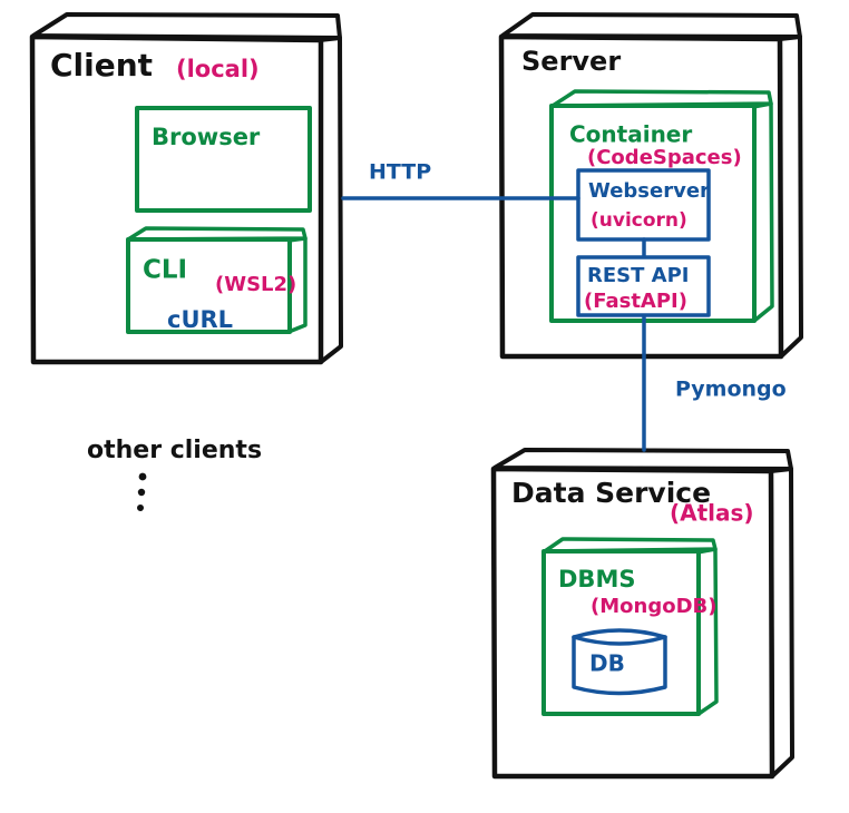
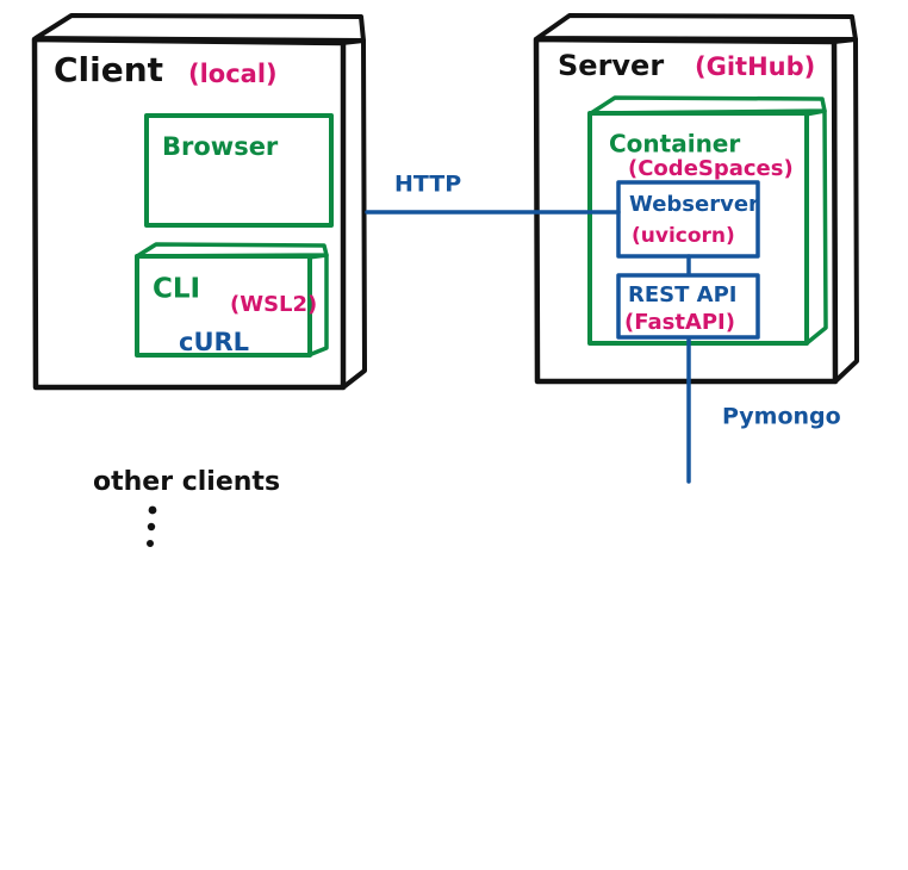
  Client
  (local)
  Browser
  CLI
  (WSL2)
  cURL
  Server
+ (GitHub)
  Container
  (CodeSpaces)
  Webserver
  (uvicorn)
  REST API
  (FastAPI)
- Data Service
- (Atlas)
- DBMS
- (MongoDB)
- DB
  HTTP
  Pymongo
  other clients
